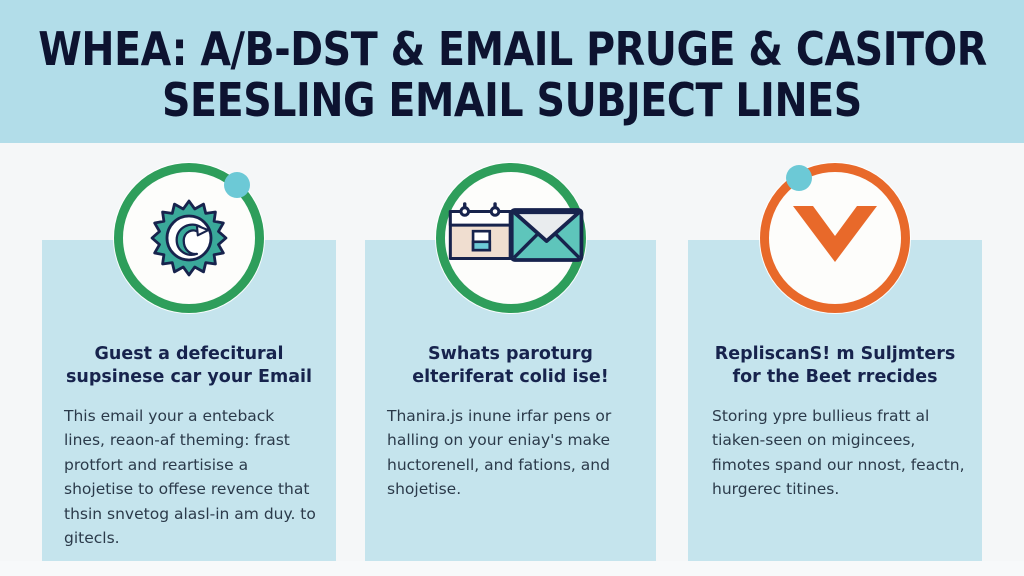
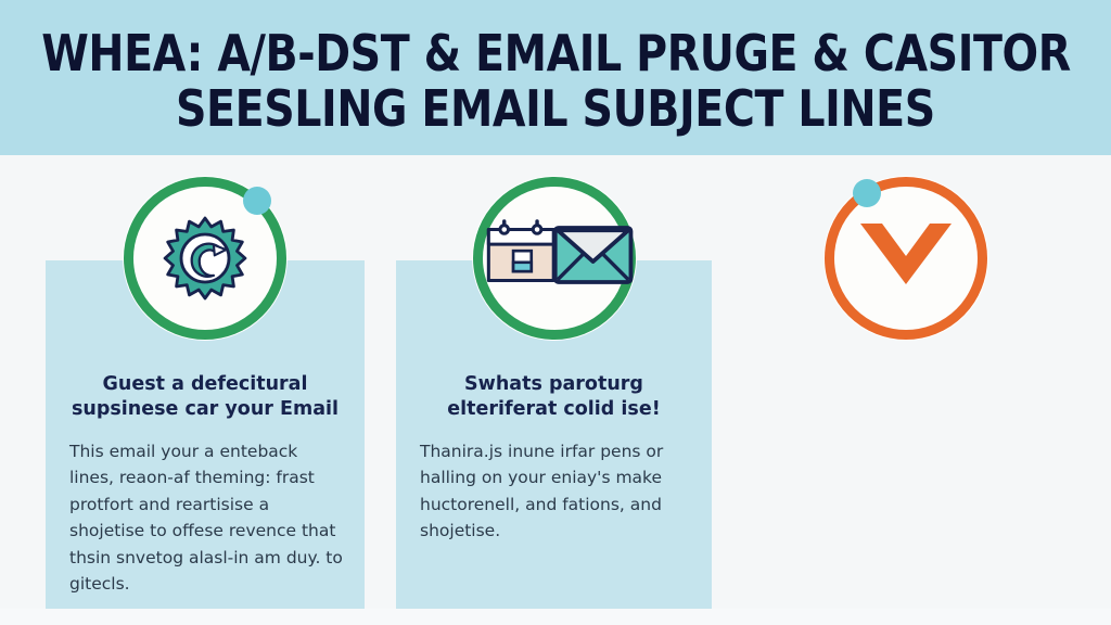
  WHEA: A/B-DST & EMAIL PRUGE & CASITOR
  SEESLING EMAIL SUBJECT LINES
  Guest a defecitural supsinese car your Email
  This email your a enteback lines, reaon-af theming: frast protfort and reartisise a shojetise to offese revence that thsin snvetog alasl-in am duy. to gitecls.
  Swhats paroturg elteriferat colid ise!
  Thanira.js inune irfar pens or halling on your eniay's make huctorenell, and fations, and shojetise.
- RepliscanS! m Suljmters for the Beet rrecides
- Storing ypre bullieus fratt al tiaken-seen on migincees, fimotes spand our nnost, feactn, hurgerec titines.
